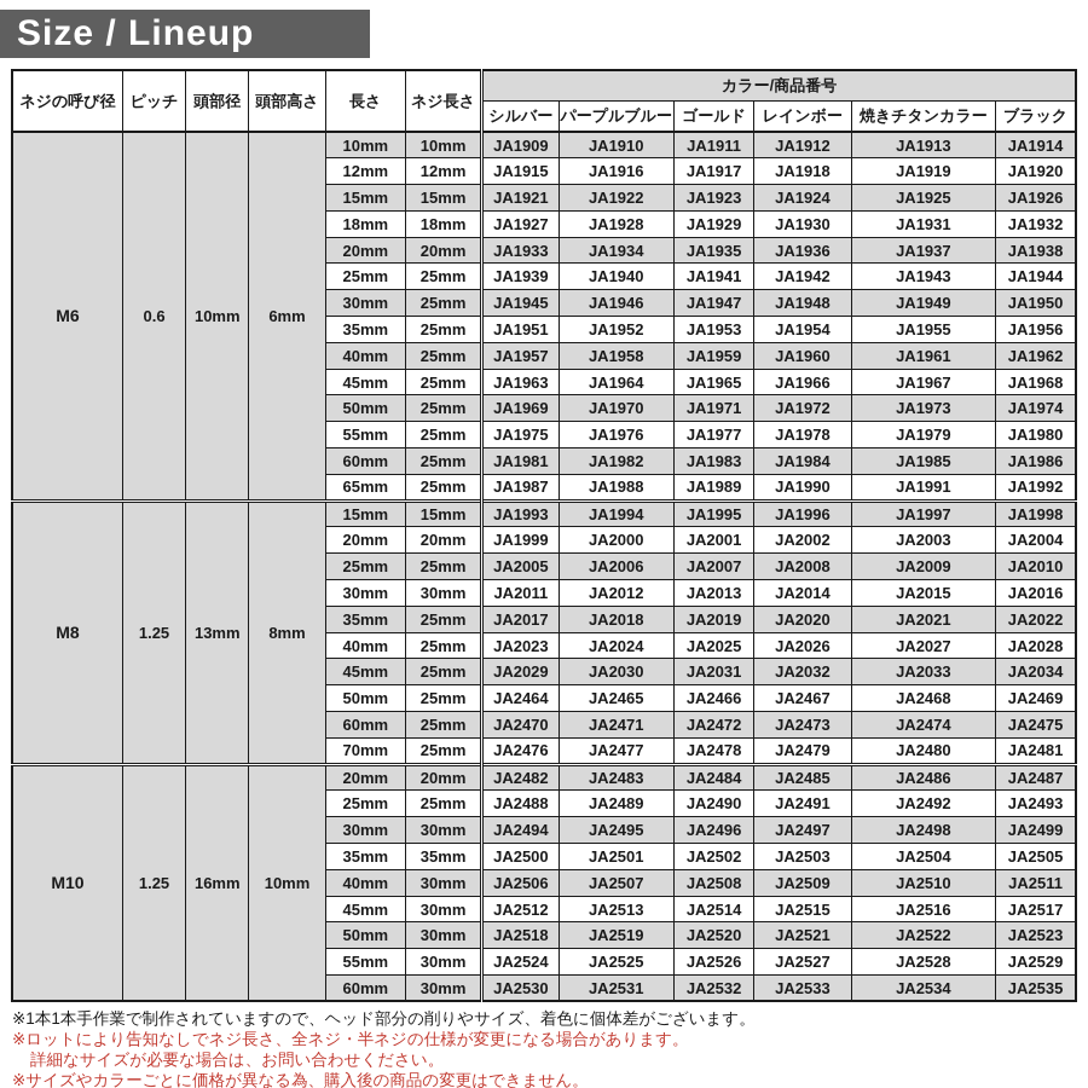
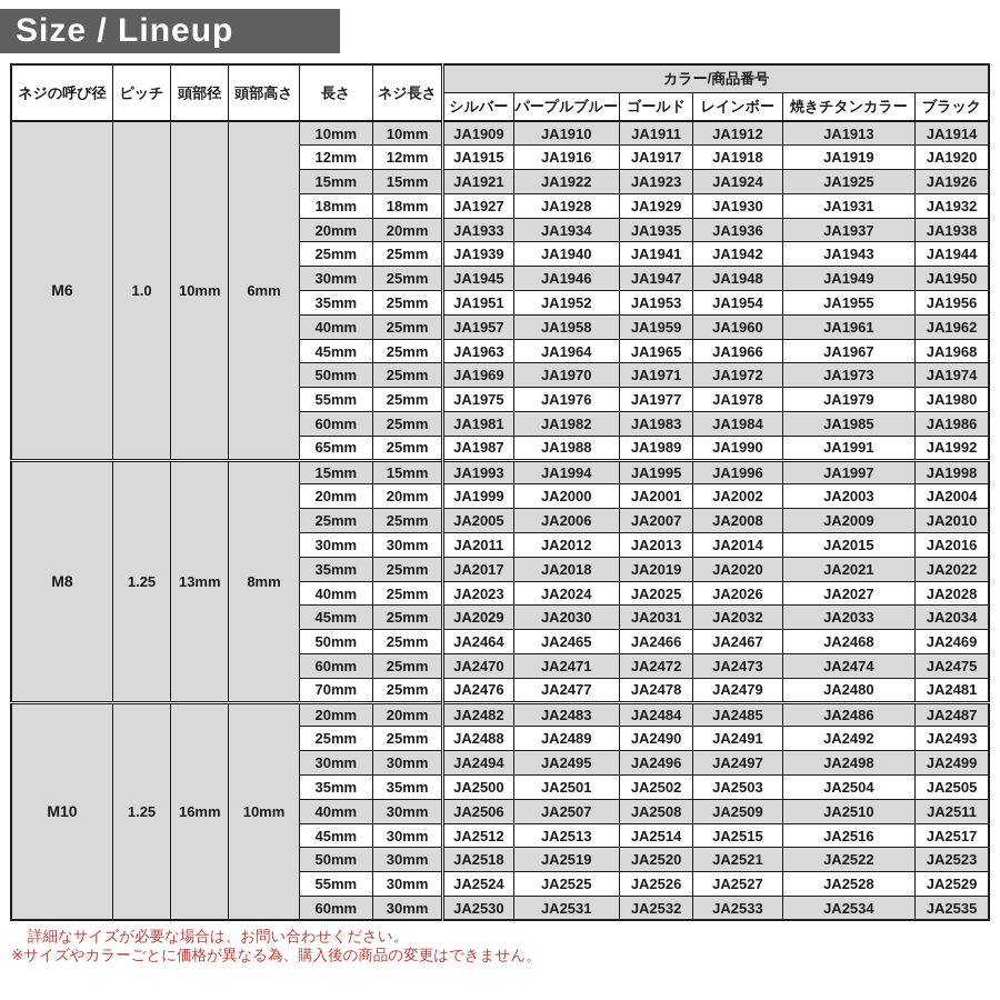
  Size / Lineup
  ネジの呼び径	ピッチ	頭部径	頭部高さ	長さ	ネジ長さ	カラー/商品番号
  シルバー	パープルブルー	ゴールド	レインボー	焼きチタンカラー	ブラック
- M6	0.6	10mm	6mm	10mm	10mm	JA1909	JA1910	JA1911	JA1912	JA1913	JA1914
+ M6	1.0	10mm	6mm	10mm	10mm	JA1909	JA1910	JA1911	JA1912	JA1913	JA1914
  12mm	12mm	JA1915	JA1916	JA1917	JA1918	JA1919	JA1920
  15mm	15mm	JA1921	JA1922	JA1923	JA1924	JA1925	JA1926
  18mm	18mm	JA1927	JA1928	JA1929	JA1930	JA1931	JA1932
  20mm	20mm	JA1933	JA1934	JA1935	JA1936	JA1937	JA1938
  25mm	25mm	JA1939	JA1940	JA1941	JA1942	JA1943	JA1944
  30mm	25mm	JA1945	JA1946	JA1947	JA1948	JA1949	JA1950
  35mm	25mm	JA1951	JA1952	JA1953	JA1954	JA1955	JA1956
  40mm	25mm	JA1957	JA1958	JA1959	JA1960	JA1961	JA1962
  45mm	25mm	JA1963	JA1964	JA1965	JA1966	JA1967	JA1968
  50mm	25mm	JA1969	JA1970	JA1971	JA1972	JA1973	JA1974
  55mm	25mm	JA1975	JA1976	JA1977	JA1978	JA1979	JA1980
  60mm	25mm	JA1981	JA1982	JA1983	JA1984	JA1985	JA1986
  65mm	25mm	JA1987	JA1988	JA1989	JA1990	JA1991	JA1992
  M8	1.25	13mm	8mm	15mm	15mm	JA1993	JA1994	JA1995	JA1996	JA1997	JA1998
  20mm	20mm	JA1999	JA2000	JA2001	JA2002	JA2003	JA2004
  25mm	25mm	JA2005	JA2006	JA2007	JA2008	JA2009	JA2010
  30mm	30mm	JA2011	JA2012	JA2013	JA2014	JA2015	JA2016
  35mm	25mm	JA2017	JA2018	JA2019	JA2020	JA2021	JA2022
  40mm	25mm	JA2023	JA2024	JA2025	JA2026	JA2027	JA2028
  45mm	25mm	JA2029	JA2030	JA2031	JA2032	JA2033	JA2034
  50mm	25mm	JA2464	JA2465	JA2466	JA2467	JA2468	JA2469
  60mm	25mm	JA2470	JA2471	JA2472	JA2473	JA2474	JA2475
  70mm	25mm	JA2476	JA2477	JA2478	JA2479	JA2480	JA2481
  M10	1.25	16mm	10mm	20mm	20mm	JA2482	JA2483	JA2484	JA2485	JA2486	JA2487
  25mm	25mm	JA2488	JA2489	JA2490	JA2491	JA2492	JA2493
  30mm	30mm	JA2494	JA2495	JA2496	JA2497	JA2498	JA2499
  35mm	35mm	JA2500	JA2501	JA2502	JA2503	JA2504	JA2505
  40mm	30mm	JA2506	JA2507	JA2508	JA2509	JA2510	JA2511
  45mm	30mm	JA2512	JA2513	JA2514	JA2515	JA2516	JA2517
  50mm	30mm	JA2518	JA2519	JA2520	JA2521	JA2522	JA2523
  55mm	30mm	JA2524	JA2525	JA2526	JA2527	JA2528	JA2529
  60mm	30mm	JA2530	JA2531	JA2532	JA2533	JA2534	JA2535
- ※1本1本手作業で制作されていますので、ヘッド部分の削りやサイズ、着色に個体差がございます。
- ※ロットにより告知なしでネジ長さ、全ネジ・半ネジの仕様が変更になる場合があります。
  詳細なサイズが必要な場合は、お問い合わせください。
  ※サイズやカラーごとに価格が異なる為、購入後の商品の変更はできません。
